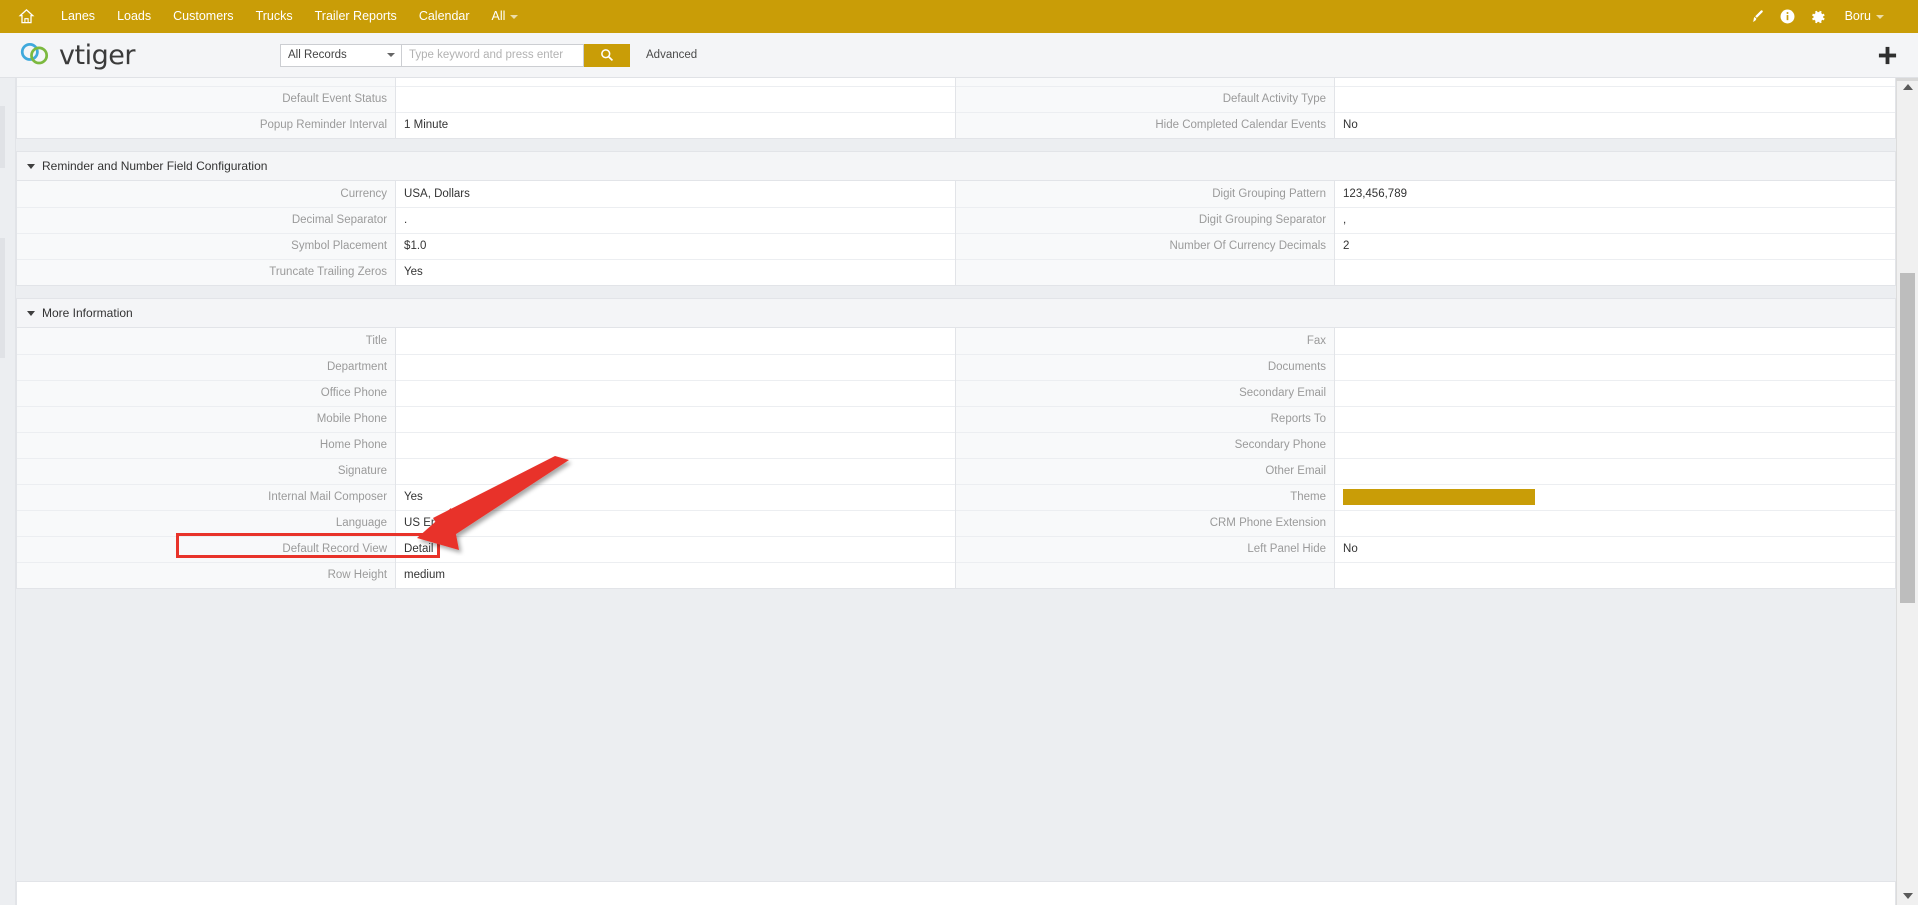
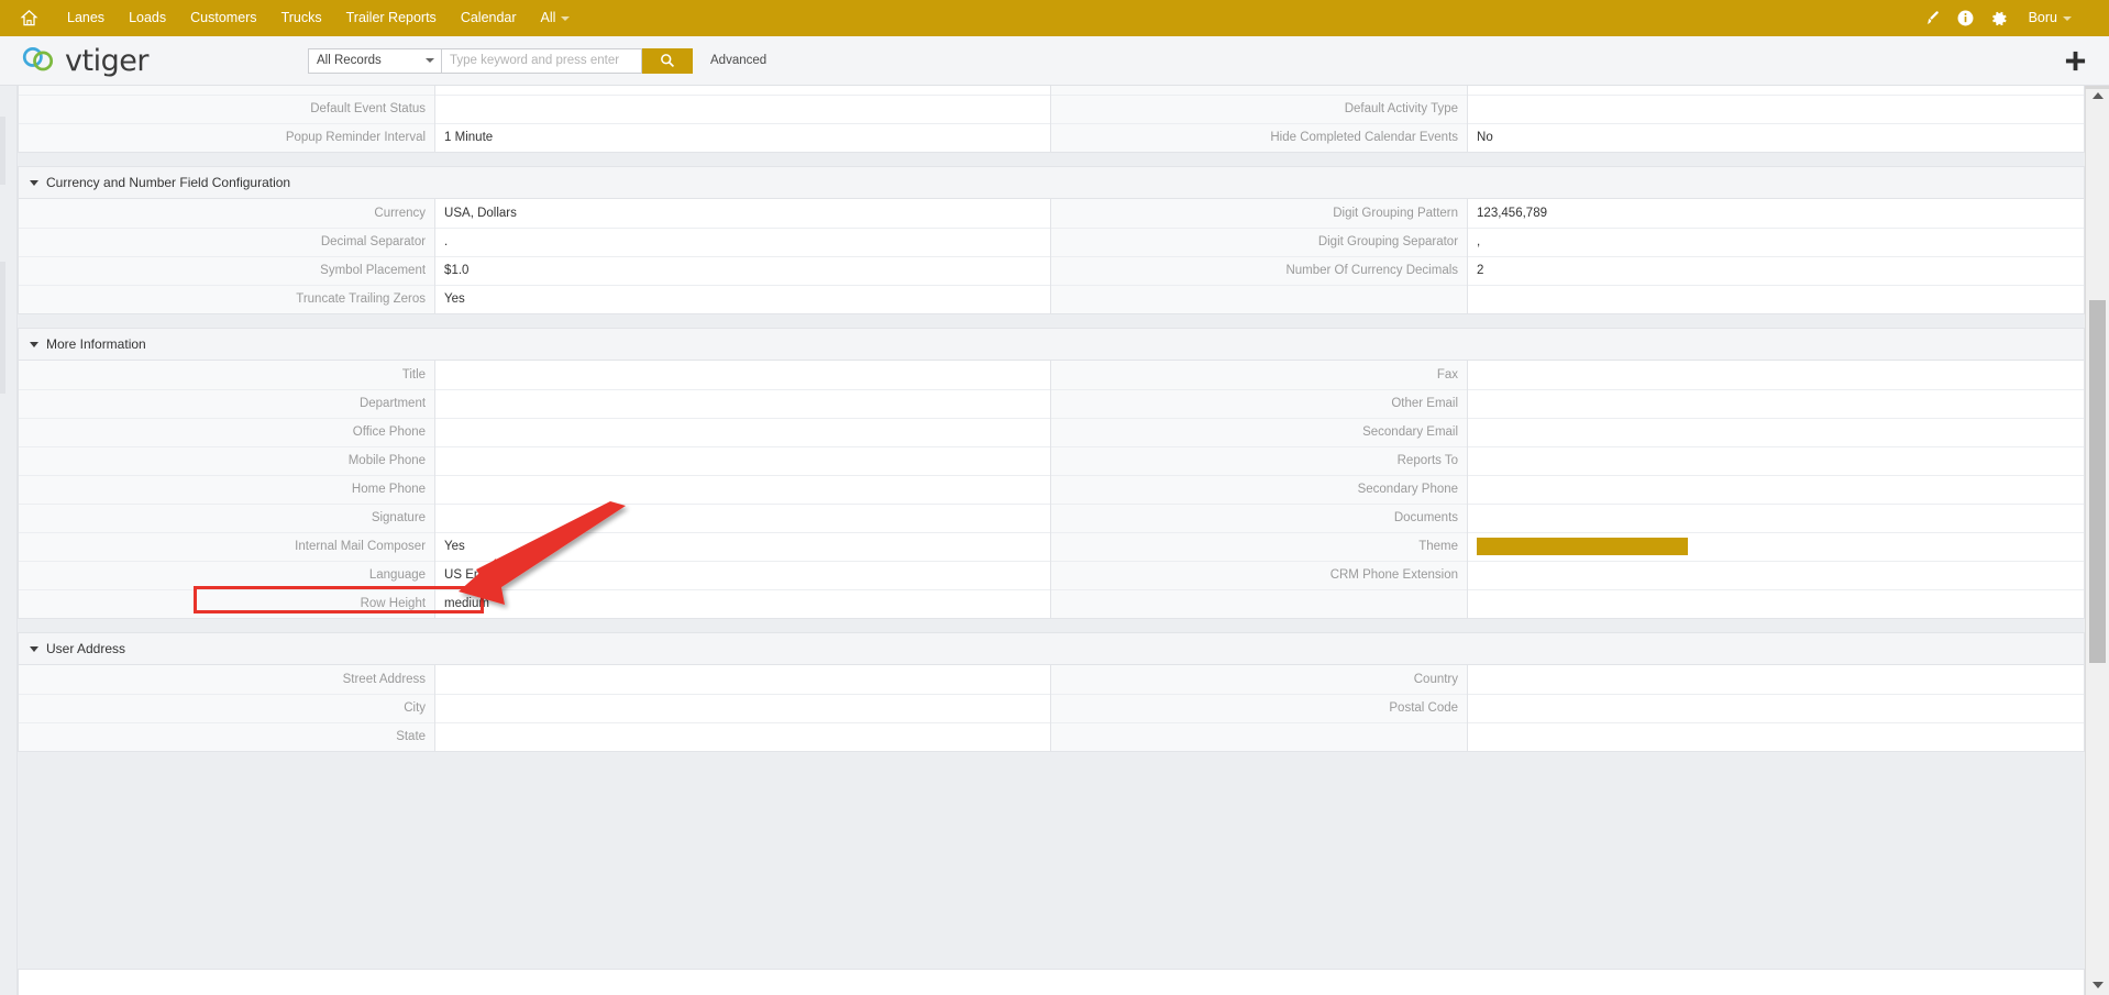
  Lanes
  Loads
  Customers
  Trucks
  Trailer Reports
  Calendar
  All
  Boru
  vtiger
  All Records
  Type keyword and press enter
  Advanced
  Default Event Status		Default Activity Type
  Popup Reminder Interval	1 Minute	Hide Completed Calendar Events	No
- Reminder and Number Field Configuration
+ Currency and Number Field Configuration
  Currency	USA, Dollars	Digit Grouping Pattern	123,456,789
  Decimal Separator	.	Digit Grouping Separator	,
  Symbol Placement	$1.0	Number Of Currency Decimals	2
  Truncate Trailing Zeros	Yes
  More Information
  Title		Fax
- Department		Documents
+ Department		Other Email
  Office Phone		Secondary Email
  Mobile Phone		Reports To
  Home Phone		Secondary Phone
- Signature		Other Email
+ Signature		Documents
  Internal Mail Composer	Yes	Theme
  Language	US E	CRM Phone Extension
- Default Record View	Detail	Left Panel Hide	No
  Row Height	medium
+ User Address
+ Street Address		Country
+ City		Postal Code
+ State
